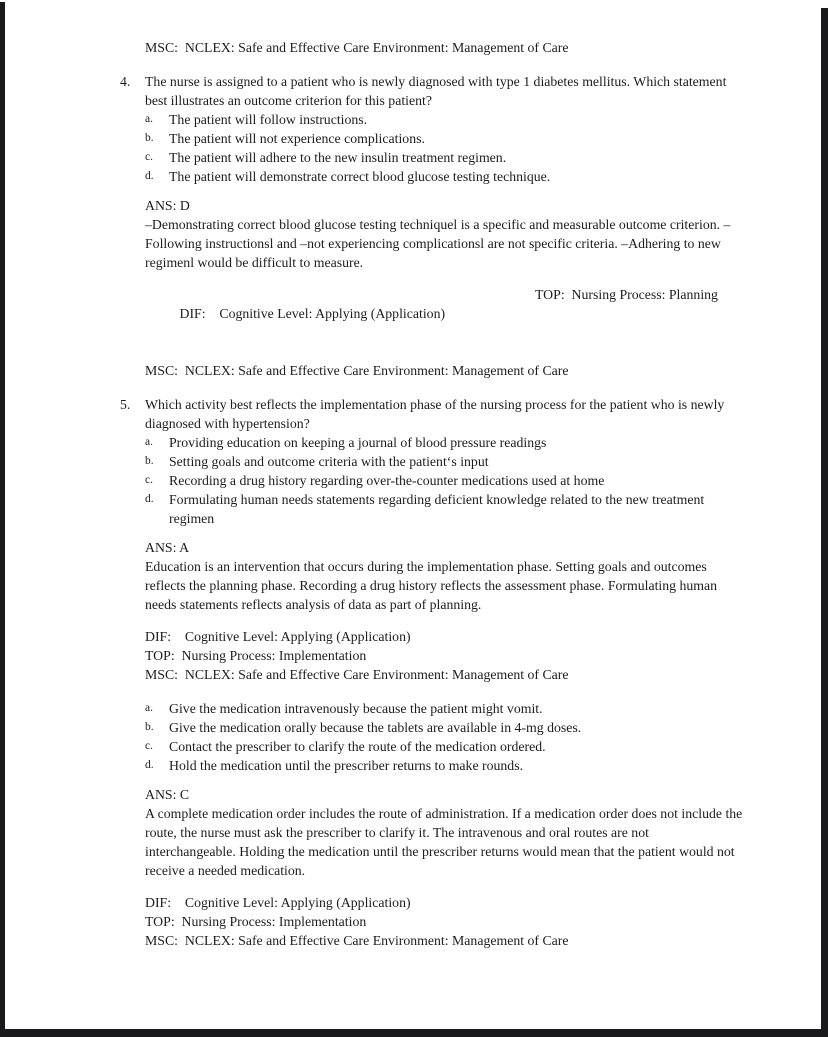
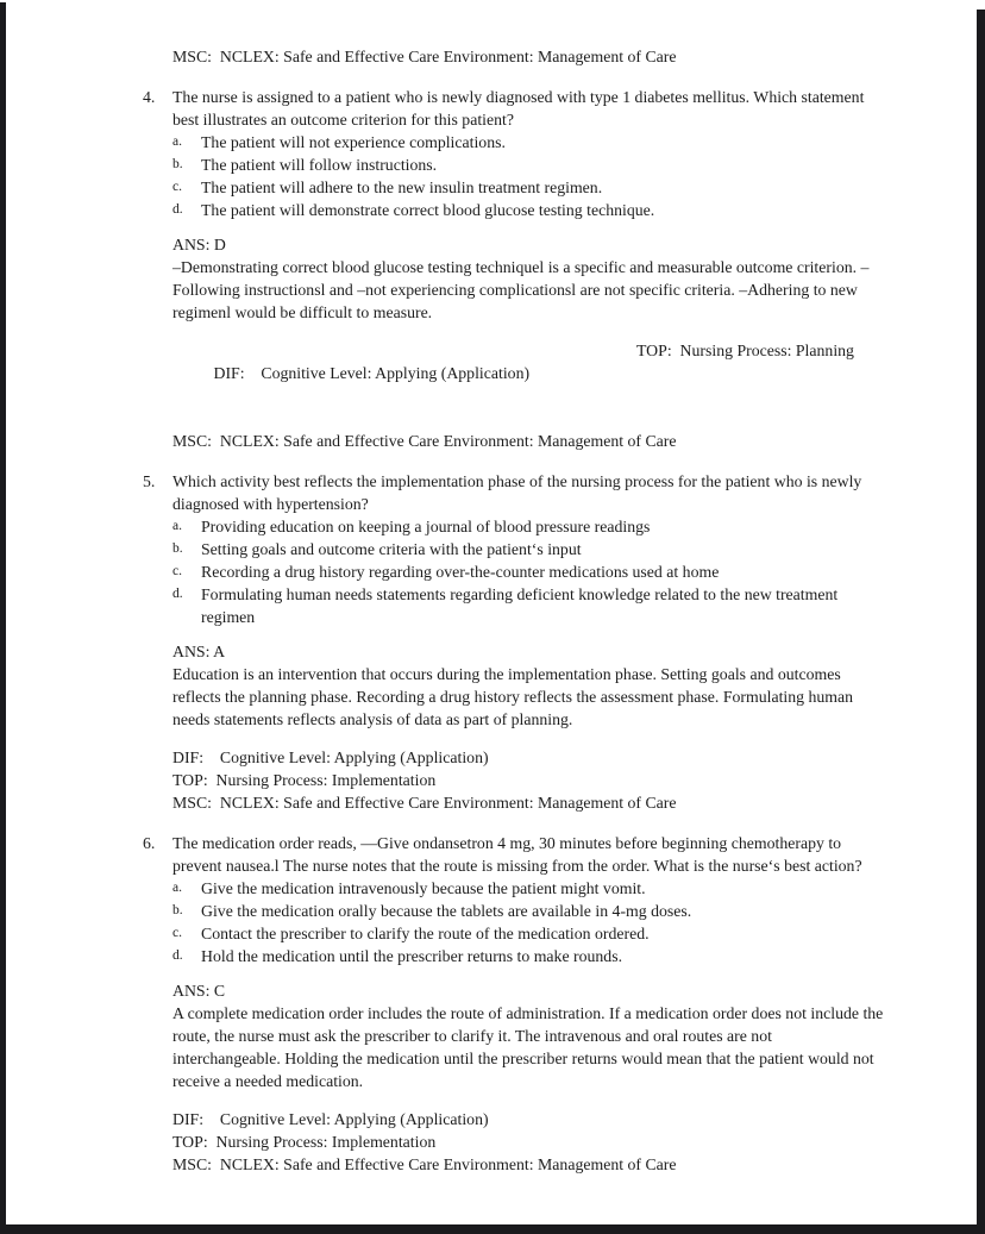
  MSC: NCLEX: Safe and Effective Care Environment: Management of Care
  4.
  The nurse is assigned to a patient who is newly diagnosed with type 1 diabetes mellitus. Which statement best illustrates an outcome criterion for this patient?
  a.
- The patient will follow instructions.
+ The patient will not experience complications.
  b.
- The patient will not experience complications.
+ The patient will follow instructions.
  c.
  The patient will adhere to the new insulin treatment regimen.
  d.
  The patient will demonstrate correct blood glucose testing technique.
  ANS: D
  –Demonstrating correct blood glucose testing techniquel is a specific and measurable outcome criterion. –Following instructionsl and –not experiencing complicationsl are not specific criteria. –Adhering to new regimenl would be difficult to measure.
  DIF: Cognitive Level: Applying (Application)
  TOP: Nursing Process: Planning
  MSC: NCLEX: Safe and Effective Care Environment: Management of Care
  5.
  Which activity best reflects the implementation phase of the nursing process for the patient who is newly diagnosed with hypertension?
  a.
  Providing education on keeping a journal of blood pressure readings
  b.
  Setting goals and outcome criteria with the patient‘s input
  c.
  Recording a drug history regarding over-the-counter medications used at home
  d.
  Formulating human needs statements regarding deficient knowledge related to the new treatment regimen
  ANS: A
  Education is an intervention that occurs during the implementation phase. Setting goals and outcomes reflects the planning phase. Recording a drug history reflects the assessment phase. Formulating human needs statements reflects analysis of data as part of planning.
  DIF: Cognitive Level: Applying (Application)
  TOP: Nursing Process: Implementation
  MSC: NCLEX: Safe and Effective Care Environment: Management of Care
+ 6.
+ The medication order reads, —Give ondansetron 4 mg, 30 minutes before beginning chemotherapy to prevent nausea.l The nurse notes that the route is missing from the order. What is the nurse‘s best action?
  a.
  Give the medication intravenously because the patient might vomit.
  b.
  Give the medication orally because the tablets are available in 4-mg doses.
  c.
  Contact the prescriber to clarify the route of the medication ordered.
  d.
  Hold the medication until the prescriber returns to make rounds.
  ANS: C
  A complete medication order includes the route of administration. If a medication order does not include the route, the nurse must ask the prescriber to clarify it. The intravenous and oral routes are not interchangeable. Holding the medication until the prescriber returns would mean that the patient would not receive a needed medication.
  DIF: Cognitive Level: Applying (Application)
  TOP: Nursing Process: Implementation
  MSC: NCLEX: Safe and Effective Care Environment: Management of Care
